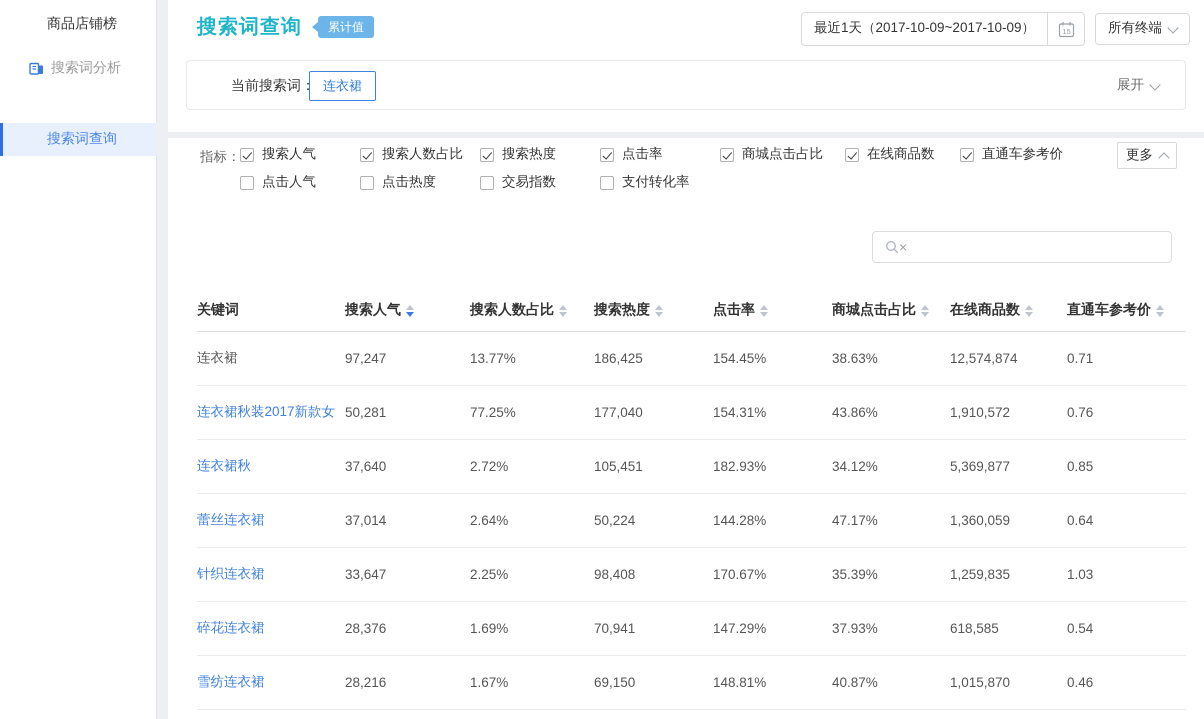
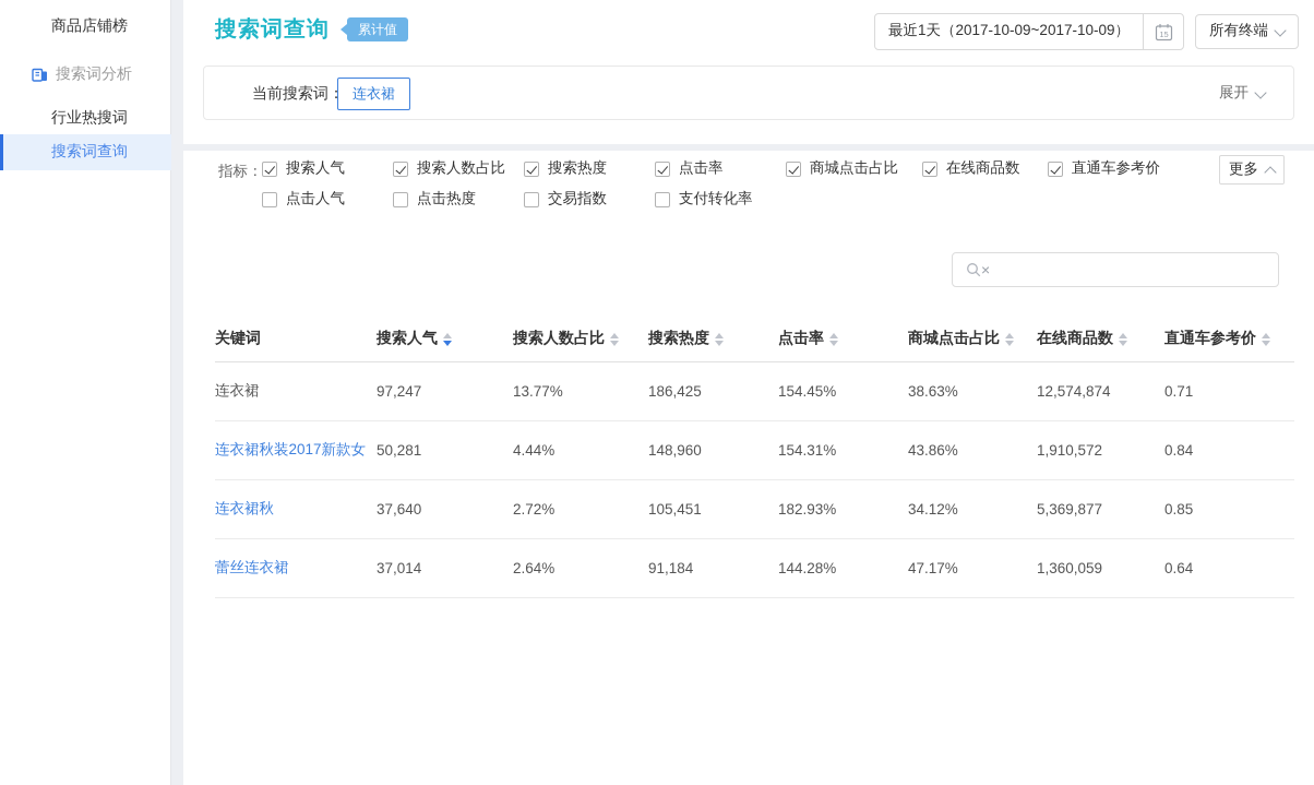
  商品店铺榜
  搜索词分析
+ 行业热搜词
  搜索词查询
  搜索词查询
  累计值
  最近1天（2017-10-09~2017-10-09）
  15
  所有终端
  当前搜索词：
  连衣裙
  展开
  指标：
  搜索人气
  搜索人数占比
  搜索热度
  点击率
  商城点击占比
  在线商品数
  直通车参考价
  点击人气
  点击热度
  交易指数
  支付转化率
  更多
  ×
  关键词
  搜索人气
  搜索人数占比
  搜索热度
  点击率
  商城点击占比
  在线商品数
  直通车参考价
  连衣裙
  97,247
  13.77%
  186,425
  154.45%
  38.63%
  12,574,874
  0.71
  连衣裙秋装2017新款女
  50,281
- 77.25%
+ 4.44%
- 177,040
+ 148,960
  154.31%
  43.86%
  1,910,572
- 0.76
+ 0.84
  连衣裙秋
  37,640
  2.72%
  105,451
  182.93%
  34.12%
  5,369,877
  0.85
  蕾丝连衣裙
  37,014
  2.64%
- 50,224
+ 91,184
  144.28%
  47.17%
  1,360,059
  0.64
- 针织连衣裙
- 33,647
- 2.25%
- 98,408
- 170.67%
- 35.39%
- 1,259,835
- 1.03
- 碎花连衣裙
- 28,376
- 1.69%
- 70,941
- 147.29%
- 37.93%
- 618,585
- 0.54
- 雪纺连衣裙
- 28,216
- 1.67%
- 69,150
- 148.81%
- 40.87%
- 1,015,870
- 0.46
